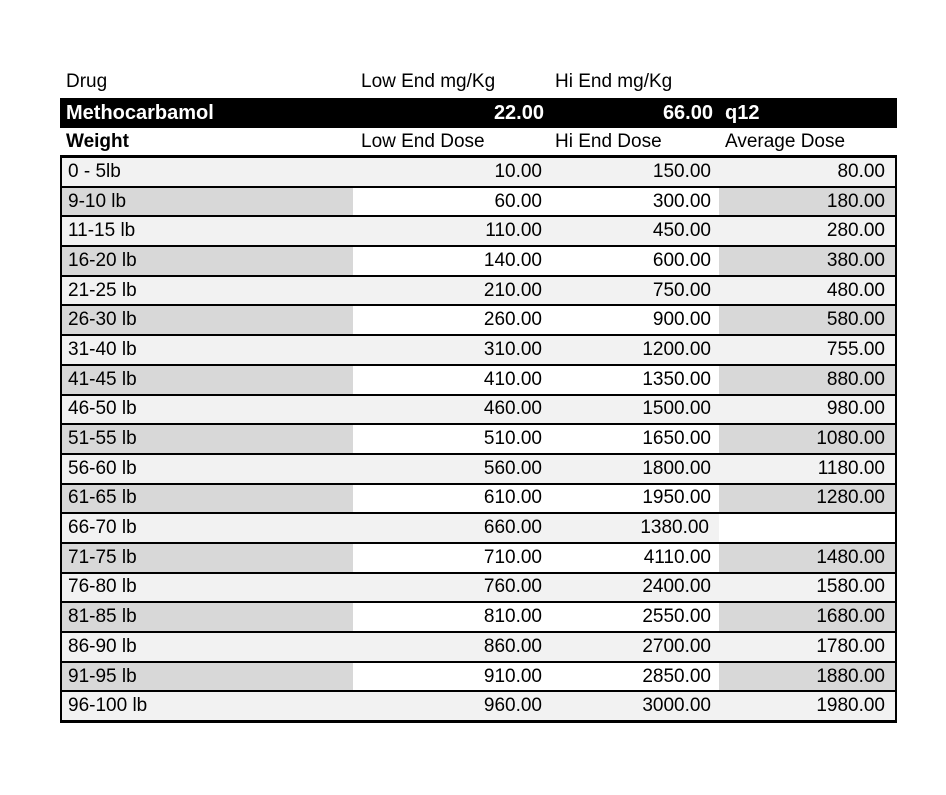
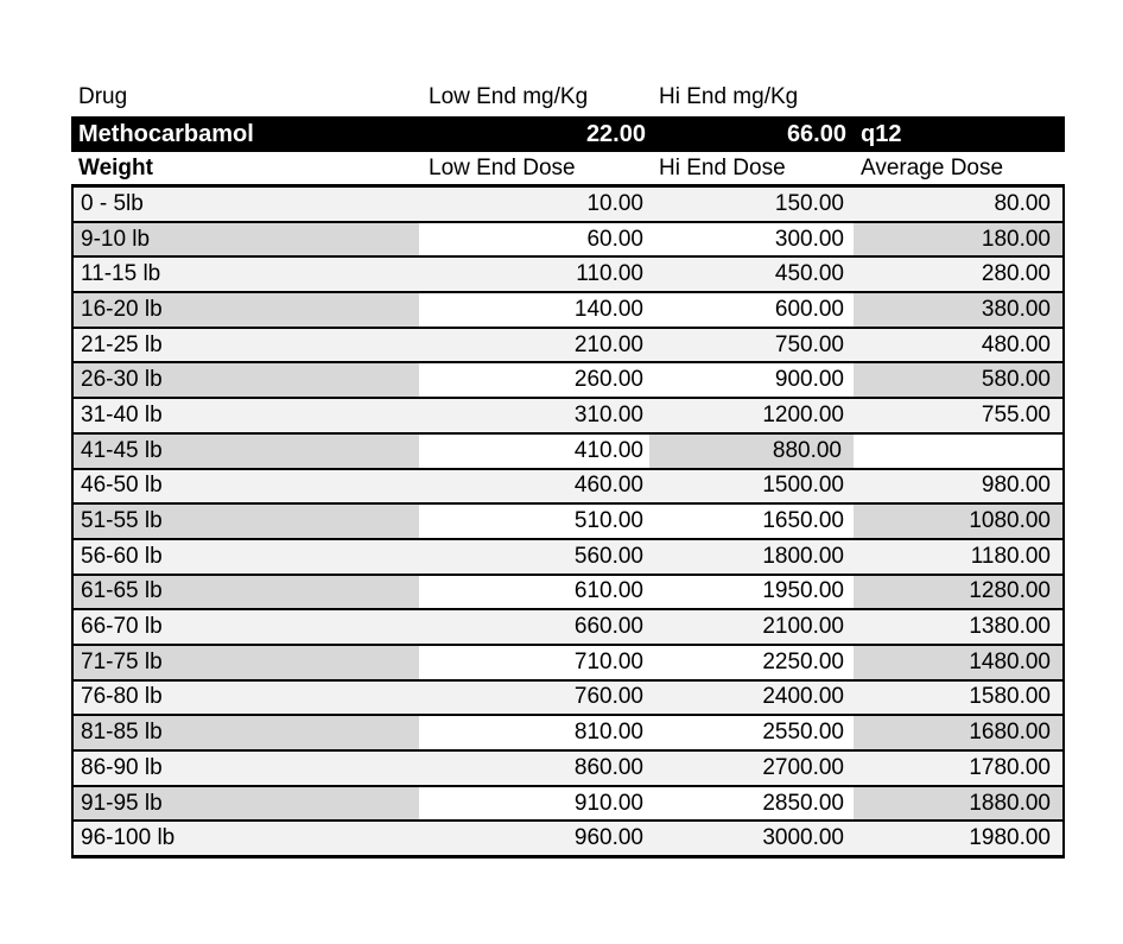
  Drug
  Low End mg/Kg
  Hi End mg/Kg
  Methocarbamol
  22.00
  66.00
  q12
  Weight
  Low End Dose
  Hi End Dose
  Average Dose
  0 - 5lb
  10.00
  150.00
  80.00
  9-10 lb
  60.00
  300.00
  180.00
  11-15 lb
  110.00
  450.00
  280.00
  16-20 lb
  140.00
  600.00
  380.00
  21-25 lb
  210.00
  750.00
  480.00
  26-30 lb
  260.00
  900.00
  580.00
  31-40 lb
  310.00
  1200.00
  755.00
  41-45 lb
  410.00
- 1350.00
  880.00
  46-50 lb
  460.00
  1500.00
  980.00
  51-55 lb
  510.00
  1650.00
  1080.00
  56-60 lb
  560.00
  1800.00
  1180.00
  61-65 lb
  610.00
  1950.00
  1280.00
  66-70 lb
  660.00
+ 2100.00
  1380.00
  71-75 lb
  710.00
- 4110.00
+ 2250.00
  1480.00
  76-80 lb
  760.00
  2400.00
  1580.00
  81-85 lb
  810.00
  2550.00
  1680.00
  86-90 lb
  860.00
  2700.00
  1780.00
  91-95 lb
  910.00
  2850.00
  1880.00
  96-100 lb
  960.00
  3000.00
  1980.00
